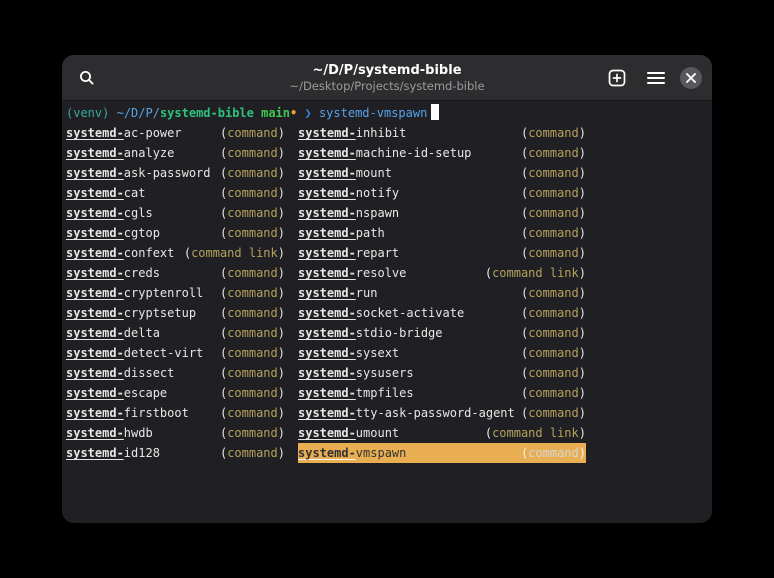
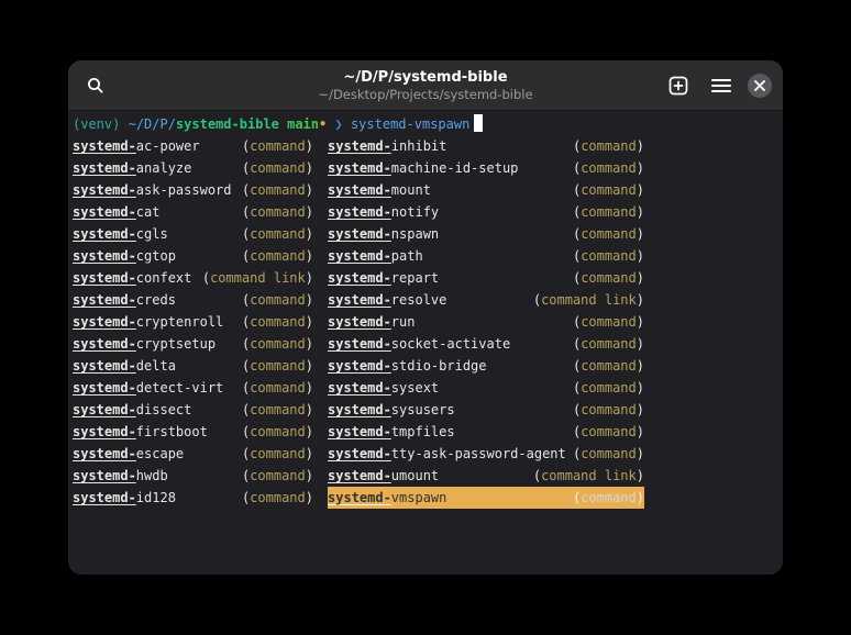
  ~/D/P/systemd-bible
  ~/Desktop/Projects/systemd-bible
  (venv) ~/D/P/systemd-bible main• ❯ systemd-vmspawn
  systemd-ac-power
  (command)
  systemd-inhibit
  (command)
  systemd-analyze
  (command)
  systemd-machine-id-setup
  (command)
  systemd-ask-password
  (command)
  systemd-mount
  (command)
  systemd-cat
  (command)
  systemd-notify
  (command)
  systemd-cgls
  (command)
  systemd-nspawn
  (command)
  systemd-cgtop
  (command)
  systemd-path
  (command)
  systemd-confext
  (command link)
  systemd-repart
  (command)
  systemd-creds
  (command)
  systemd-resolve
  (command link)
  systemd-cryptenroll
  (command)
  systemd-run
  (command)
  systemd-cryptsetup
  (command)
  systemd-socket-activate
  (command)
  systemd-delta
  (command)
  systemd-stdio-bridge
  (command)
  systemd-detect-virt
  (command)
  systemd-sysext
  (command)
  systemd-dissect
  (command)
  systemd-sysusers
  (command)
- systemd-escape
+ systemd-firstboot
  (command)
  systemd-tmpfiles
  (command)
- systemd-firstboot
+ systemd-escape
  (command)
  systemd-tty-ask-password-agent
  (command)
  systemd-hwdb
  (command)
  systemd-umount
  (command link)
  systemd-id128
  (command)
  systemd-vmspawn
  (command)
